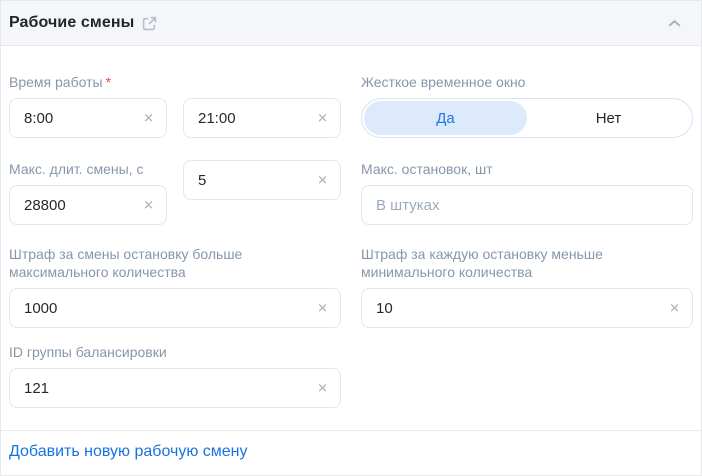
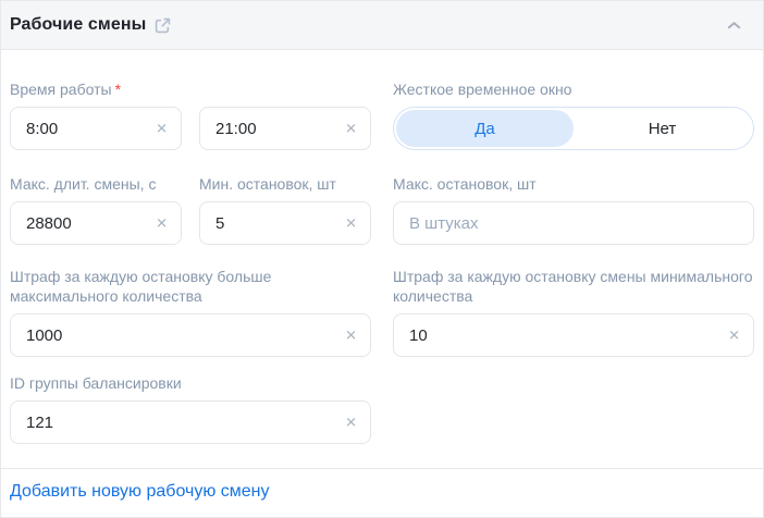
  Рабочие смены
  Время работы *
  8:00
  ✕
  21:00
  ✕
  Жесткое временное окно
  Да
  Нет
  Макс. длит. смены, с
  28800
  ✕
+ Мин. остановок, шт
  5
  ✕
  Макс. остановок, шт
  В штуках
- Штраф за смены остановку больше максимального количества
+ Штраф за каждую остановку больше максимального количества
  1000
  ✕
- Штраф за каждую остановку меньше минимального количества
+ Штраф за каждую остановку смены минимального количества
  10
  ✕
  ID группы балансировки
  121
  ✕
  Добавить новую рабочую смену
